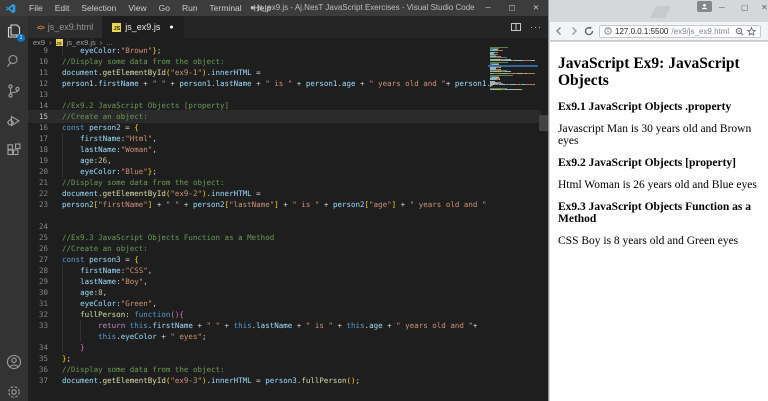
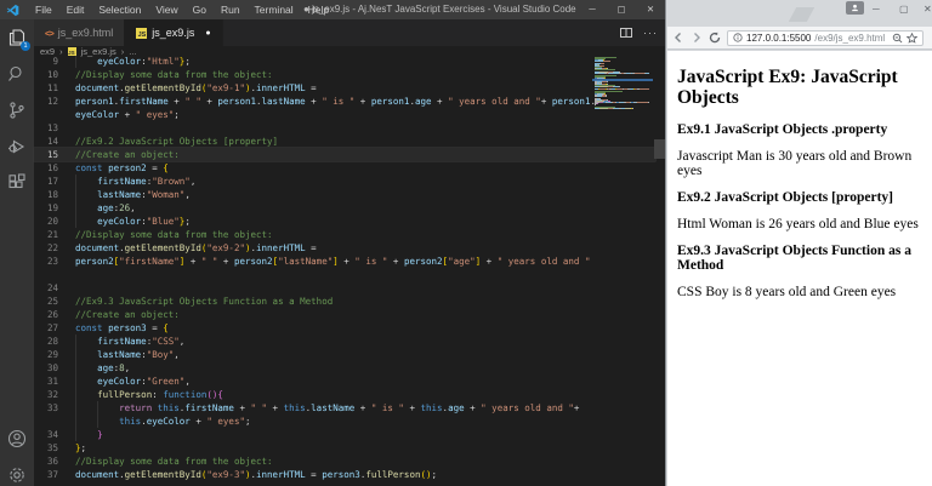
  File
  Edit
  Selection
  View
  Go
  Run
  Terminal
  Help
  ● js_ex9.js - Aj.NesT JavaScript Exercises - Visual Studio Code
  ─
  ▢
  ✕
  <>
  js_ex9.html
  js_ex9.js
  ···
  ex9
  ›
  js_ex9.js
  ›
  ...
  9
- eyeColor:"Brown"};
+ eyeColor:"Html"};
  10
  //Display some data from the object:
  11
  document.getElementById("ex9-1").innerHTML =
  12
  person1.firstName + " " + person1.lastName + " is " + person1.age + " years old and "+ person1.
+ eyeColor + " eyes";
  13
  14
  //Ex9.2 JavaScript Objects [property]
  15
  //Create an object:
  16
  const person2 = {
  17
- firstName:"Html",
+ firstName:"Brown",
  18
  lastName:"Woman",
  19
  age:26,
  20
  eyeColor:"Blue"};
  21
  //Display some data from the object:
  22
  document.getElementById("ex9-2").innerHTML =
  23
  person2["firstName"] + " " + person2["lastName"] + " is " + person2["age"] + " years old and "
  24
  25
  //Ex9.3 JavaScript Objects Function as a Method
  26
  //Create an object:
  27
  const person3 = {
  28
  firstName:"CSS",
  29
  lastName:"Boy",
  30
  age:8,
  31
  eyeColor:"Green",
  32
  fullPerson: function(){
  33
  return this.firstName + " " + this.lastName + " is " + this.age + " years old and "+
  this.eyeColor + " eyes";
  34
  }
  35
  };
  36
  //Display some data from the object:
  37
  document.getElementById("ex9-3").innerHTML = person3.fullPerson();
  ─
  ▢
  ✕
  127.0.0.1:5500
  /ex9/js_ex9.html
  JavaScript Ex9: JavaScript Objects
  Ex9.1 JavaScript Objects .property
  Javascript Man is 30 years old and Brown eyes
  Ex9.2 JavaScript Objects [property]
  Html Woman is 26 years old and Blue eyes
  Ex9.3 JavaScript Objects Function as a Method
  CSS Boy is 8 years old and Green eyes
